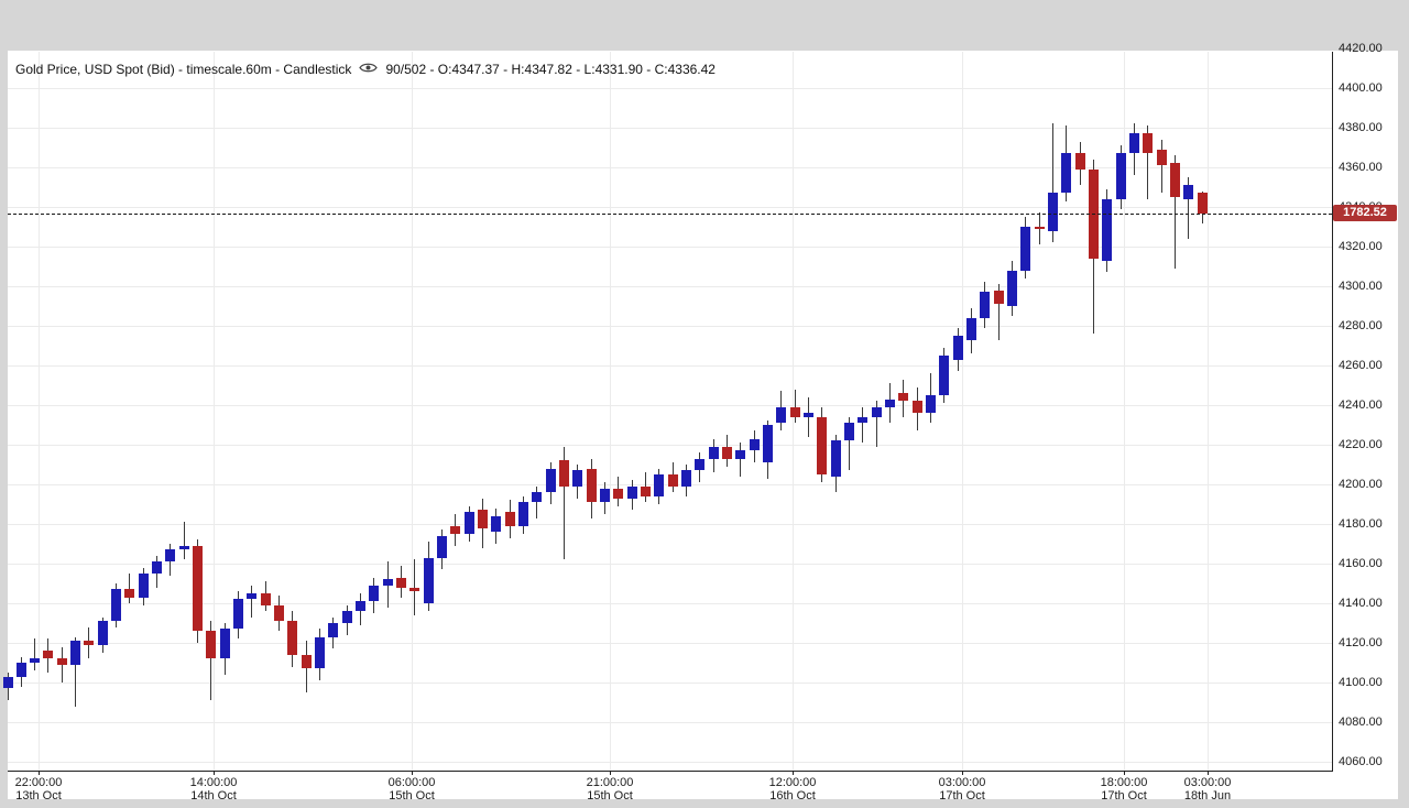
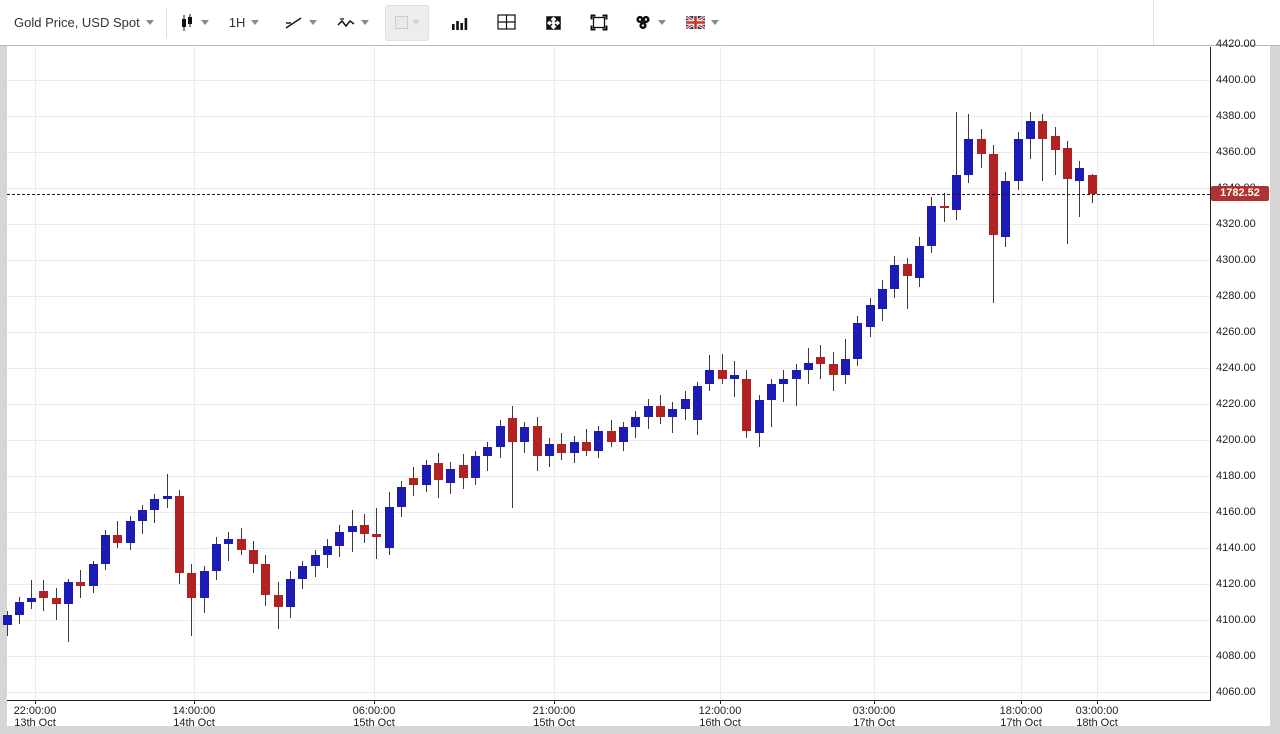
+ Gold Price, USD Spot
+ 1H
  4060.00
  4080.00
  4100.00
  4120.00
  4140.00
  4160.00
  4180.00
  4200.00
  4220.00
  4240.00
  4260.00
  4280.00
  4300.00
  4320.00
  4360.00
  4380.00
  4400.00
  4420.00
  22:00:00
  13th Oct
  14:00:00
  14th Oct
  06:00:00
  15th Oct
  21:00:00
  15th Oct
  12:00:00
  16th Oct
  03:00:00
  17th Oct
  18:00:00
  17th Oct
  03:00:00
- 18th Jun
+ 18th Oct
  1782.52
- Gold Price, USD Spot (Bid) - timescale.60m - Candlestick
- 90/502 - O:4347.37 - H:4347.82 - L:4331.90 - C:4336.42
